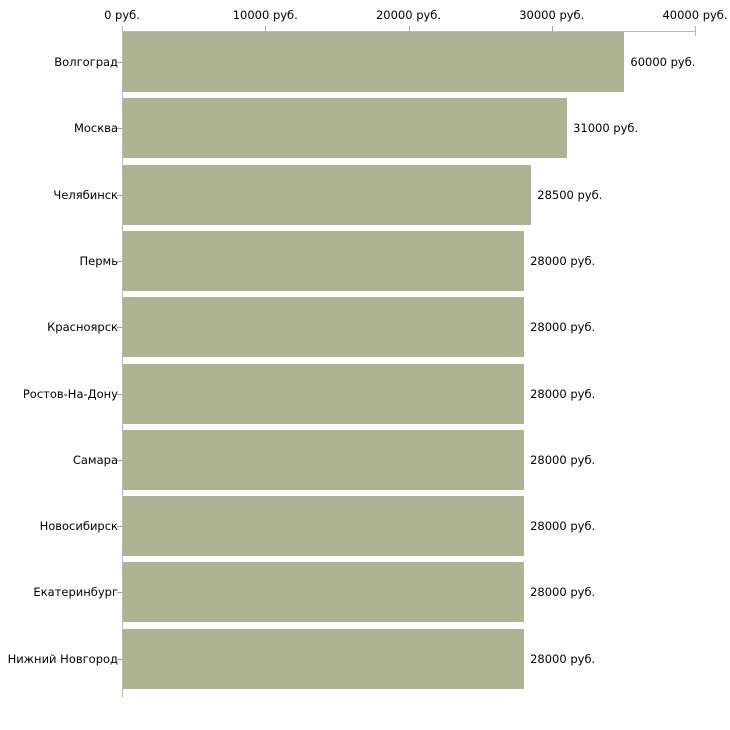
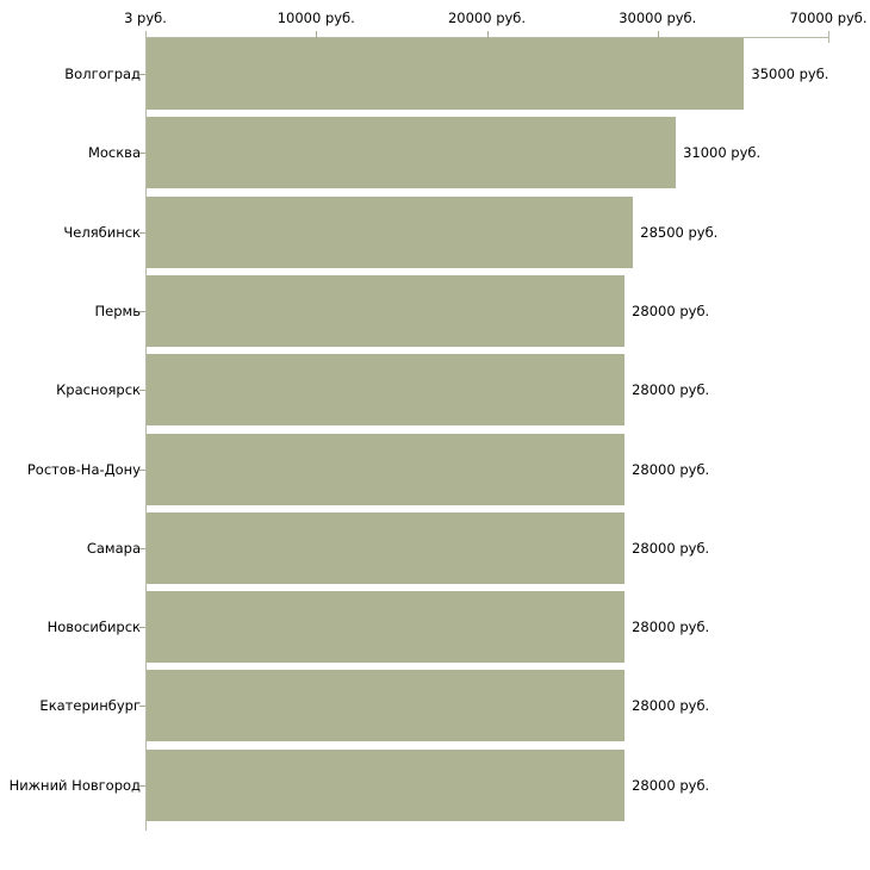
- 0 руб.
+ 3 руб.
  10000 руб.
  20000 руб.
  30000 руб.
- 40000 руб.
+ 70000 руб.
  Волгоград
  Москва
  Челябинск
  Пермь
  Красноярск
  Ростов-На-Дону
  Самара
  Новосибирск
  Екатеринбург
  Нижний Новгород
- 60000 руб.
+ 35000 руб.
  31000 руб.
  28500 руб.
  28000 руб.
  28000 руб.
  28000 руб.
  28000 руб.
  28000 руб.
  28000 руб.
  28000 руб.
